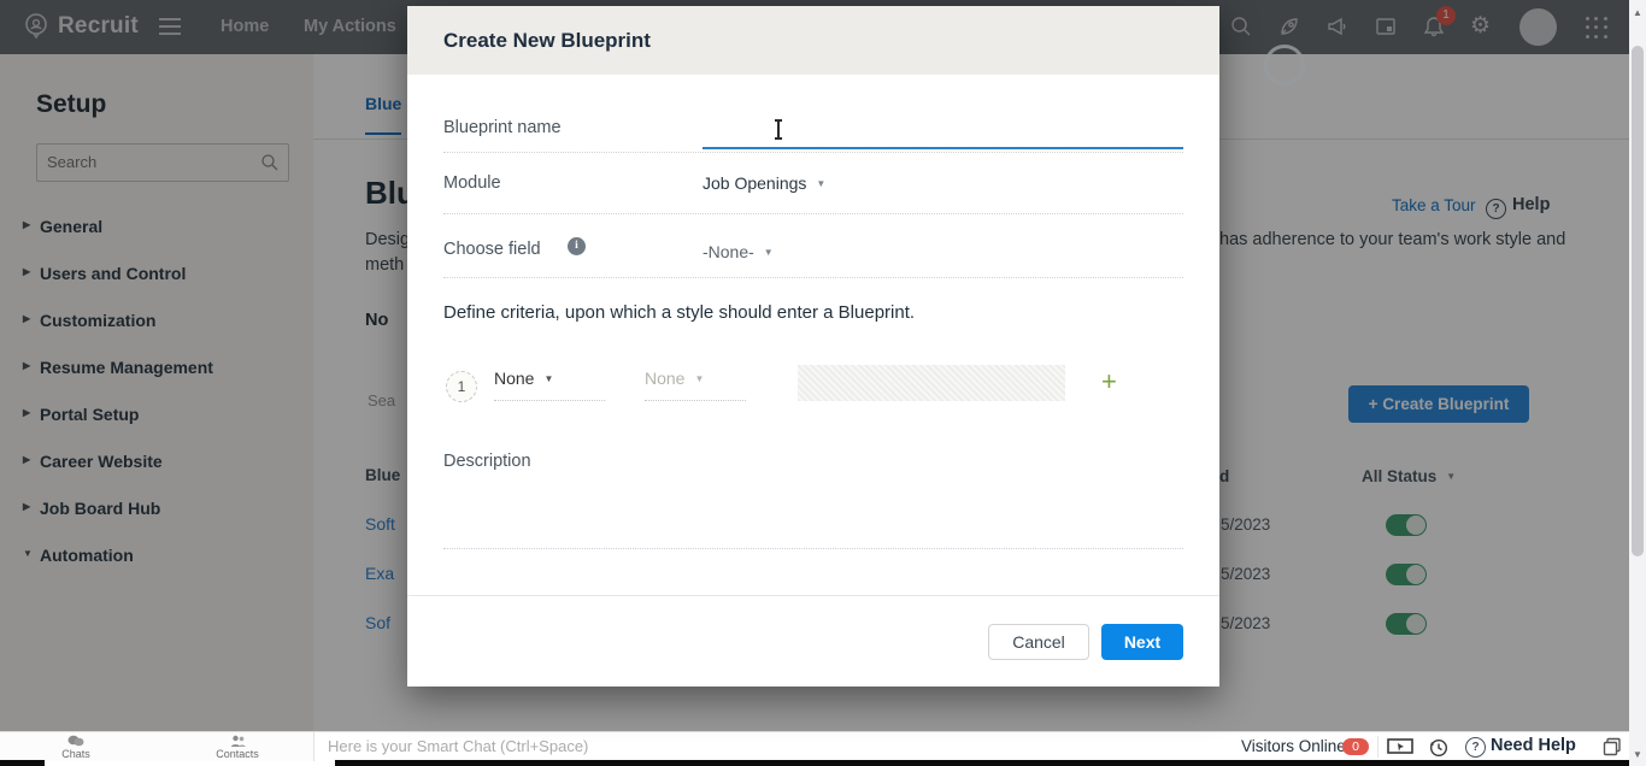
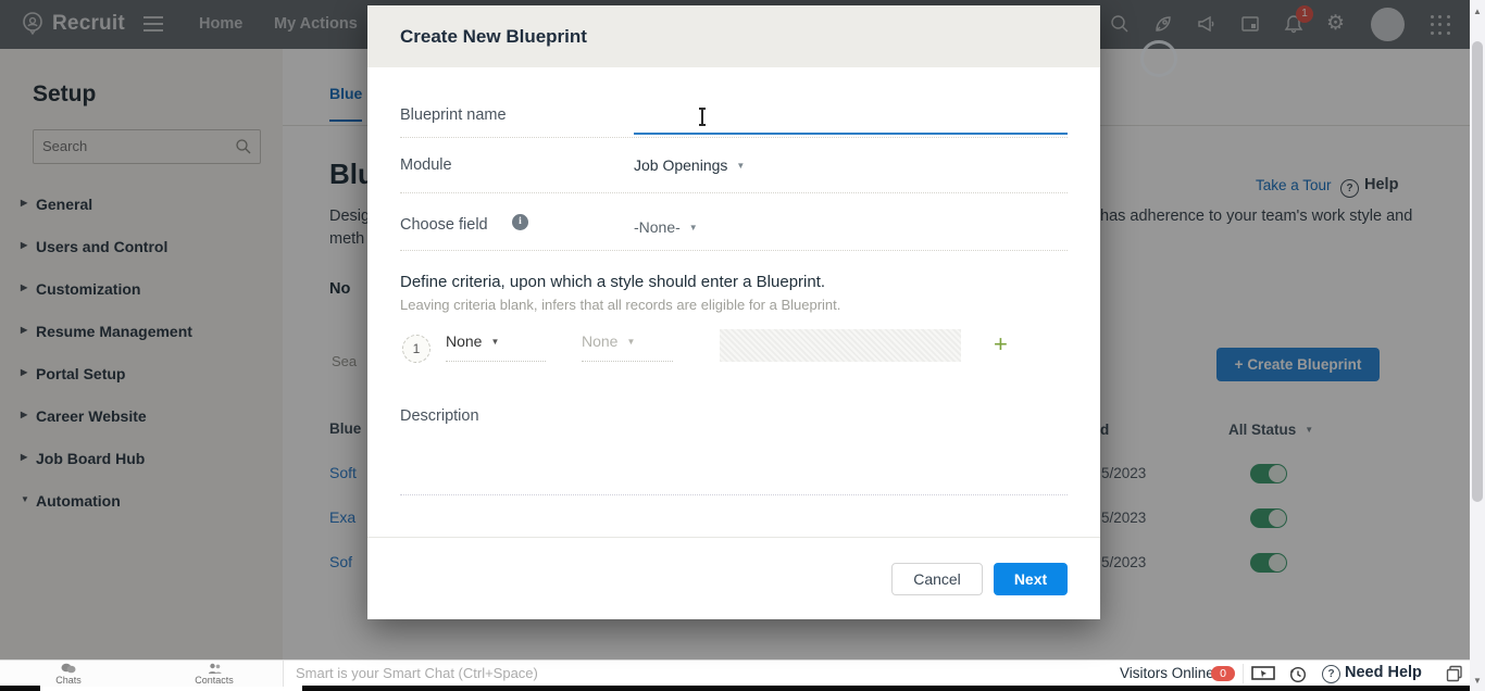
  Recruit
  Home
  My Actions
  1
  ⚙
  Setup
  Search
  General
  Users and Control
  Customization
  Resume Management
  Portal Setup
  Career Website
  Job Board Hub
  Automation
  Blue
  Blu
  Desig
  meth
  has adherence to your team's work style and
  Take a Tour
  Help
  No
  Sea
  + Create Blueprint
  Blue
  d
  All Status
  Soft
  5/2023
  Exa
  5/2023
  Sof
  5/2023
  Create New Blueprint
  Blueprint name
  Module
  Job Openings
  Choose field
  -None-
  Define criteria, upon which a style should enter a Blueprint.
+ Leaving criteria blank, infers that all records are eligible for a Blueprint.
  1
  None
  None
  +
  Description
  Cancel
  Next
  Chats
  Contacts
- Here is your Smart Chat (Ctrl+Space)
+ Smart is your Smart Chat (Ctrl+Space)
  Visitors Onlin
  0
  Need Help
